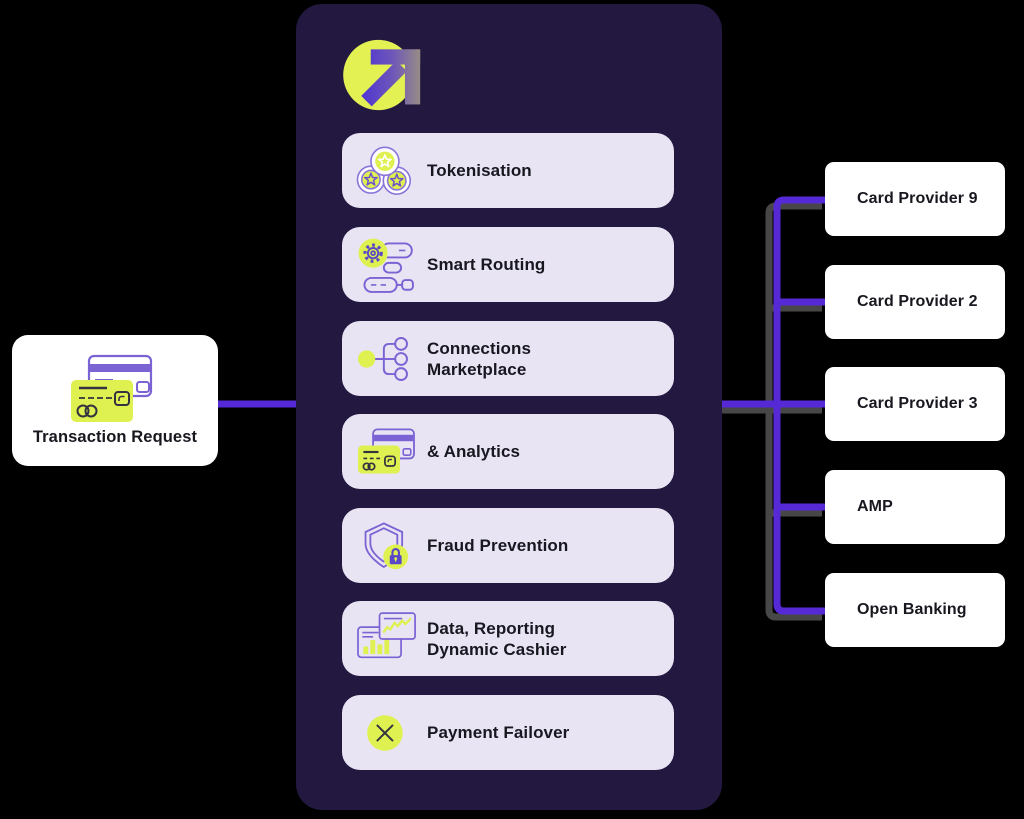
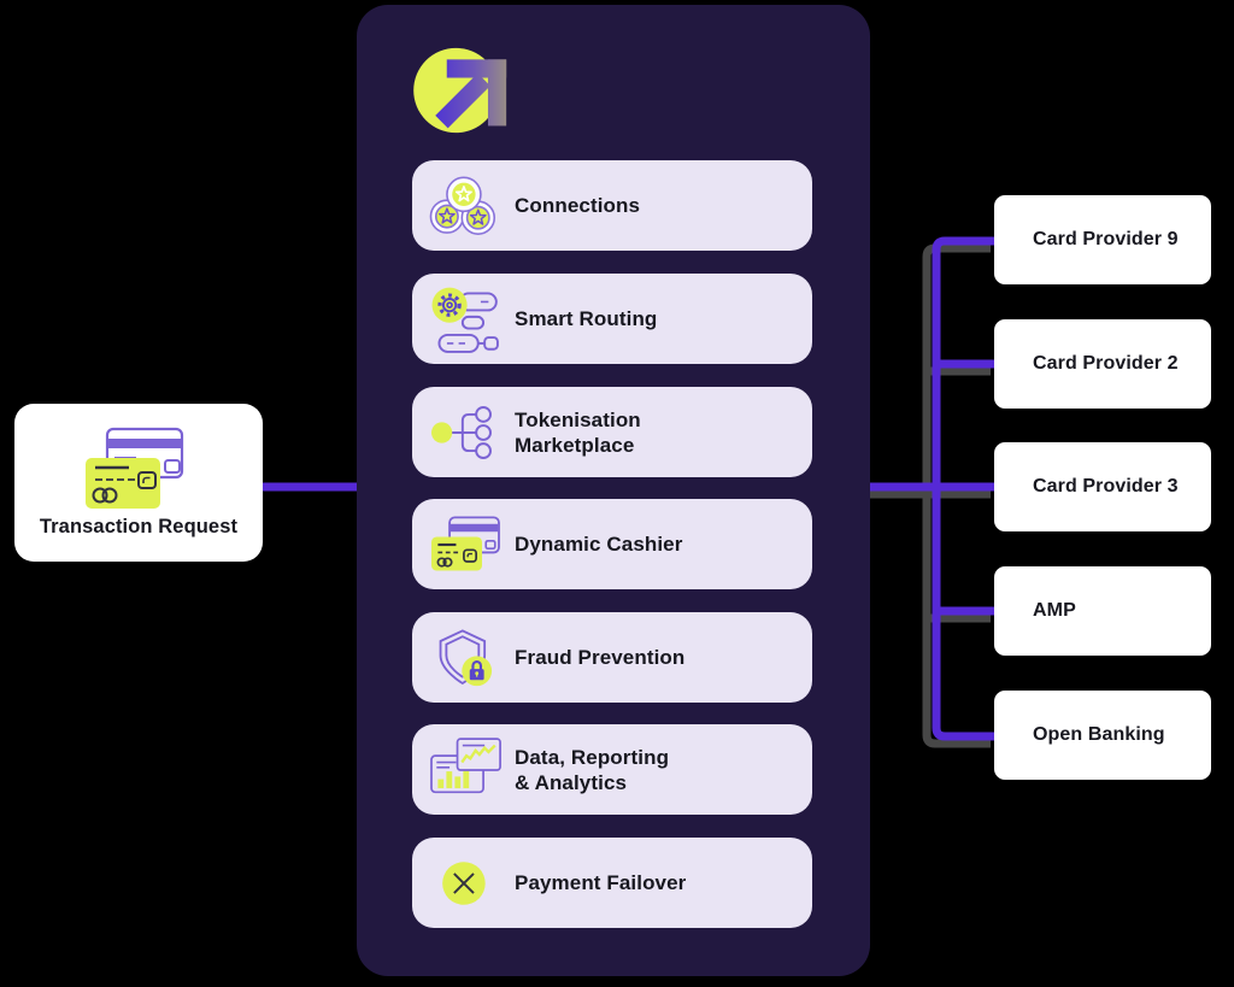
  Transaction Request
- Tokenisation
+ Connections
  Smart Routing
- Connections
+ Tokenisation
  Marketplace
- & Analytics
+ Dynamic Cashier
  Fraud Prevention
  Data, Reporting
- Dynamic Cashier
+ & Analytics
  Payment Failover
  Card Provider 9
  Card Provider 2
  Card Provider 3
  AMP
  Open Banking
